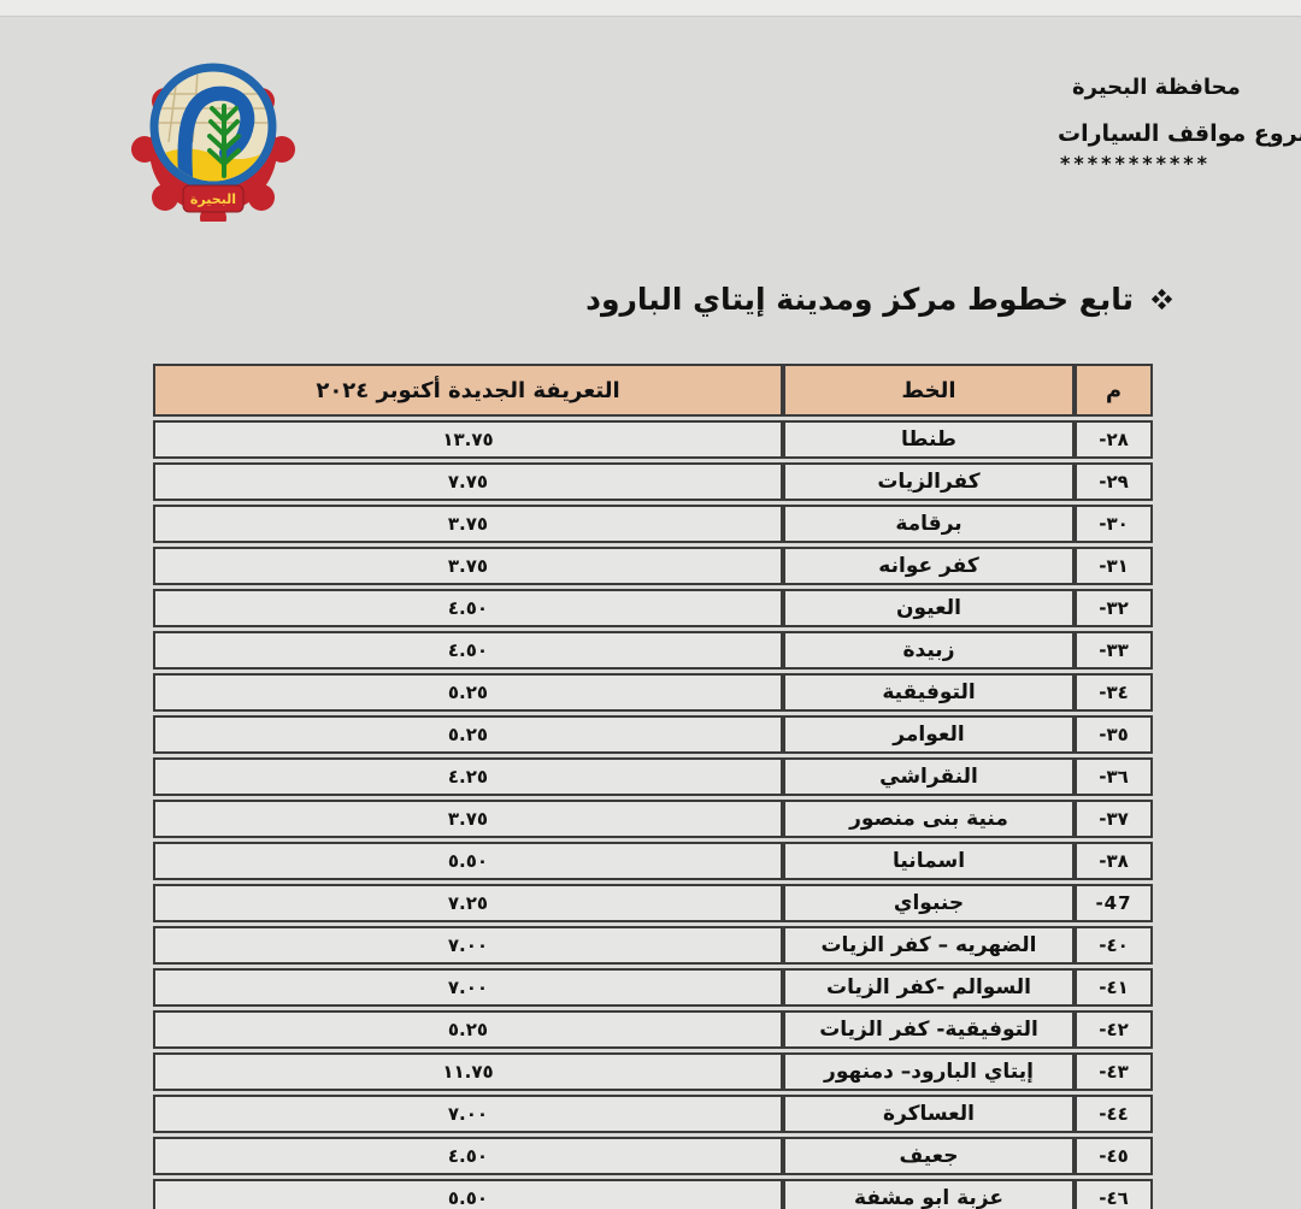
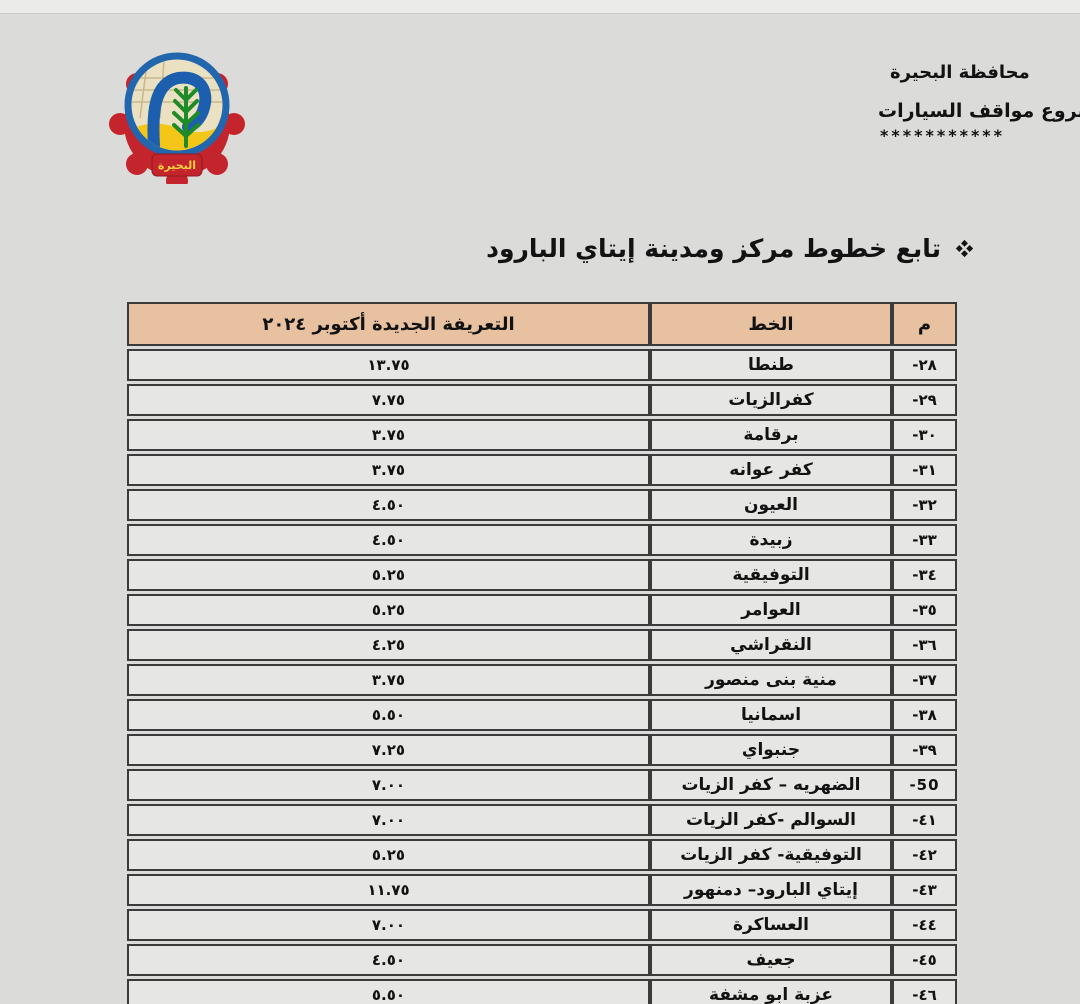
  البحيرة
  محافظة البحيرة
  روع مواقف السيارات
  ***********
  تابع خطوط مركز ومدينة إيتاي البارود
  م	الخط	التعريفة الجديدة أكتوبر ٢٠٢٤
  ٢٨-	طنطا	١٣.٧٥
  ٢٩-	كفرالزيات	٧.٧٥
  ٣٠-	برقامة	٣.٧٥
  ٣١-	كفر عوانه	٣.٧٥
  ٣٢-	العيون	٤.٥٠
  ٣٣-	زبيدة	٤.٥٠
  ٣٤-	التوفيقية	٥.٢٥
  ٣٥-	العوامر	٥.٢٥
  ٣٦-	النقراشي	٤.٢٥
  ٣٧-	منية بنى منصور	٣.٧٥
  ٣٨-	اسمانيا	٥.٥٠
- 47-	جنبواي	٧.٢٥
+ ٣٩-	جنبواي	٧.٢٥
- ٤٠-	الضهريه – كفر الزيات	٧.٠٠
+ 50-	الضهريه – كفر الزيات	٧.٠٠
  ٤١-	السوالم -كفر الزيات	٧.٠٠
  ٤٢-	التوفيقية- كفر الزيات	٥.٢٥
  ٤٣-	إيتاي البارود– دمنهور	١١.٧٥
  ٤٤-	العساكرة	٧.٠٠
  ٤٥-	جعيف	٤.٥٠
  ٤٦-	عزبة ابو مشفة	٥.٥٠
